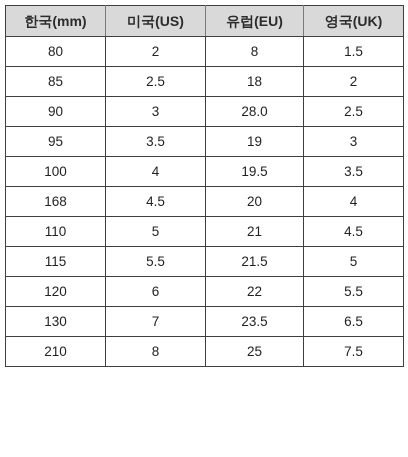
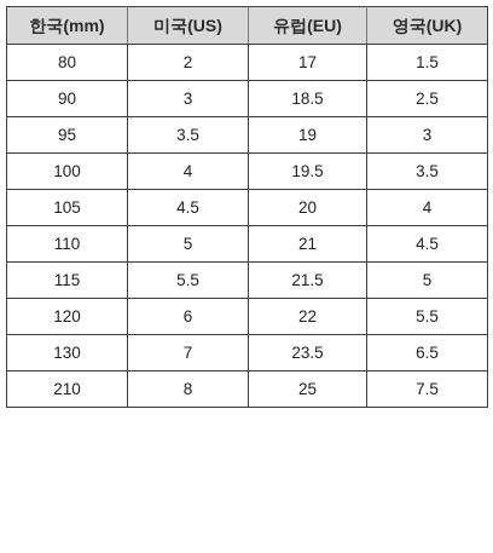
  한국(mm)	미국(US)	유럽(EU)	영국(UK)
- 80	2	8	1.5
+ 80	2	17	1.5
- 85	2.5	18	2
- 90	3	28.0	2.5
+ 90	3	18.5	2.5
  95	3.5	19	3
  100	4	19.5	3.5
- 168	4.5	20	4
+ 105	4.5	20	4
  110	5	21	4.5
  115	5.5	21.5	5
  120	6	22	5.5
  130	7	23.5	6.5
  210	8	25	7.5
